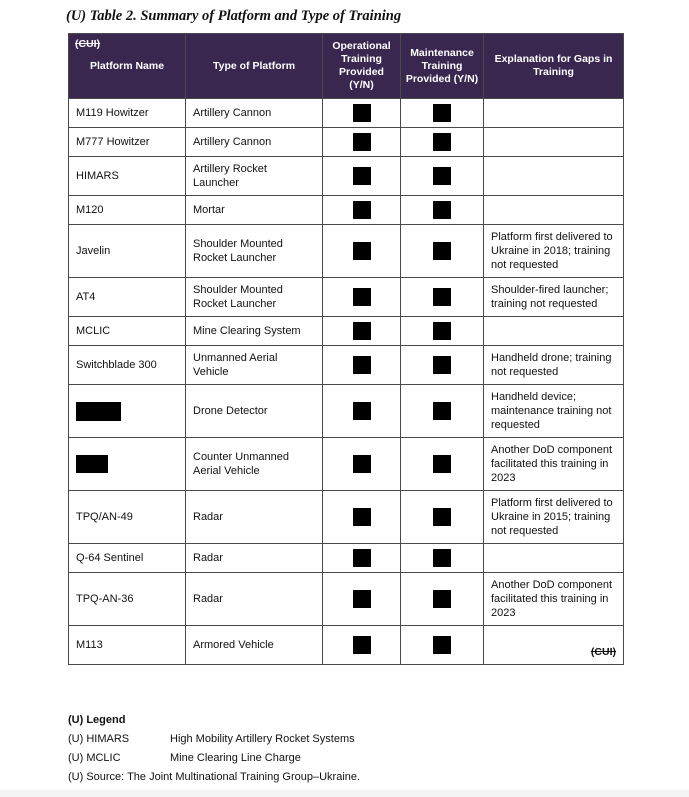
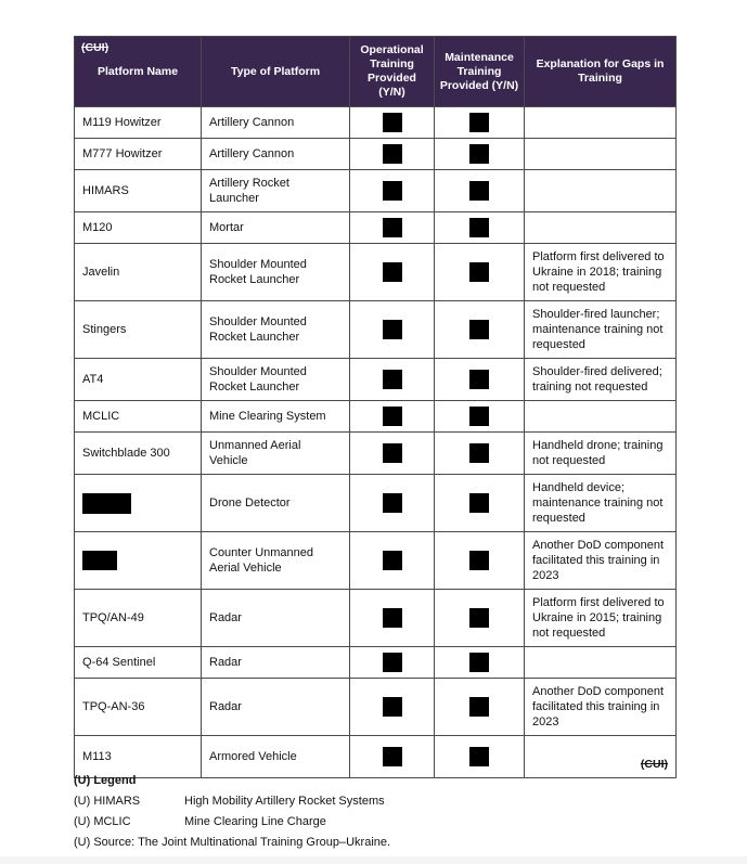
- (U) Table 2. Summary of Platform and Type of Training
  (CUI) Platform Name	Type of Platform	Operational Training Provided (Y/N)	Maintenance Training Provided (Y/N)	Explanation for Gaps in Training
  M119 Howitzer	Artillery Cannon
  M777 Howitzer	Artillery Cannon
  HIMARS	Artillery Rocket Launcher
  M120	Mortar
  Javelin	Shoulder Mounted Rocket Launcher			Platform first delivered to Ukraine in 2018; training not requested
+ Stingers	Shoulder Mounted Rocket Launcher			Shoulder-fired launcher; maintenance training not requested
- AT4	Shoulder Mounted Rocket Launcher			Shoulder-fired launcher; training not requested
+ AT4	Shoulder Mounted Rocket Launcher			Shoulder-fired delivered; training not requested
  MCLIC	Mine Clearing System
  Switchblade 300	Unmanned Aerial Vehicle			Handheld drone; training not requested
  	Drone Detector			Handheld device; maintenance training not requested
  	Counter Unmanned Aerial Vehicle			Another DoD component facilitated this training in 2023
  TPQ/AN-49	Radar			Platform first delivered to Ukraine in 2015; training not requested
  Q-64 Sentinel	Radar
  TPQ-AN-36	Radar			Another DoD component facilitated this training in 2023
  M113	Armored Vehicle			(CUI)
  (U) Legend
  (U) HIMARS High Mobility Artillery Rocket Systems
  (U) MCLIC Mine Clearing Line Charge
  (U) Source: The Joint Multinational Training Group–Ukraine.
